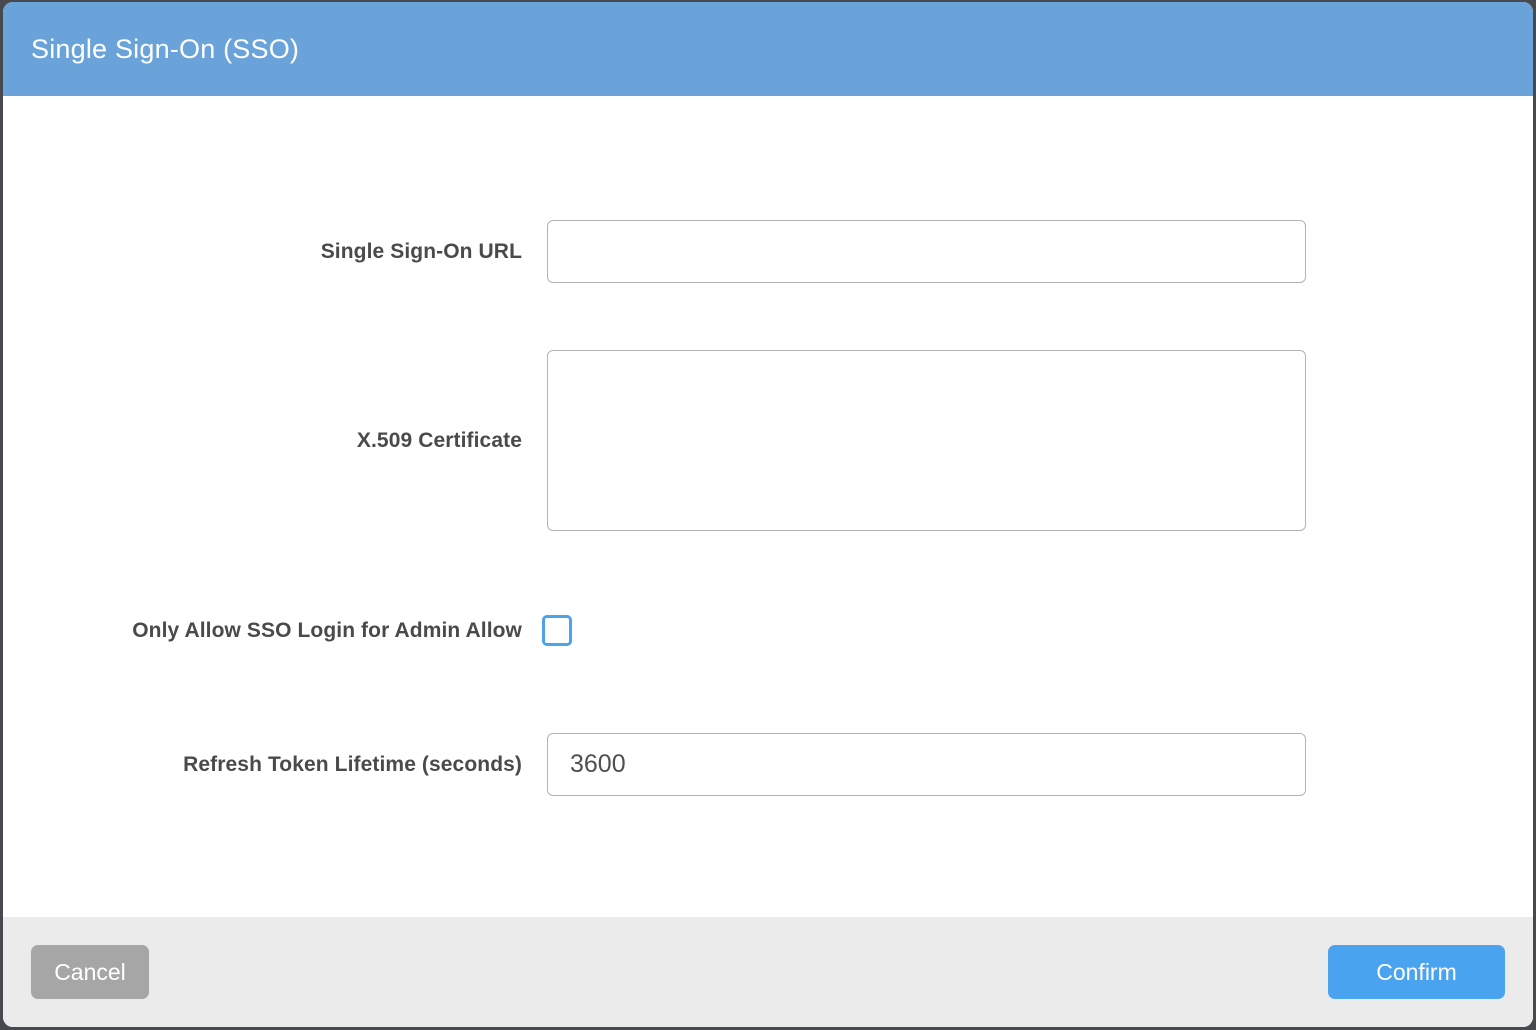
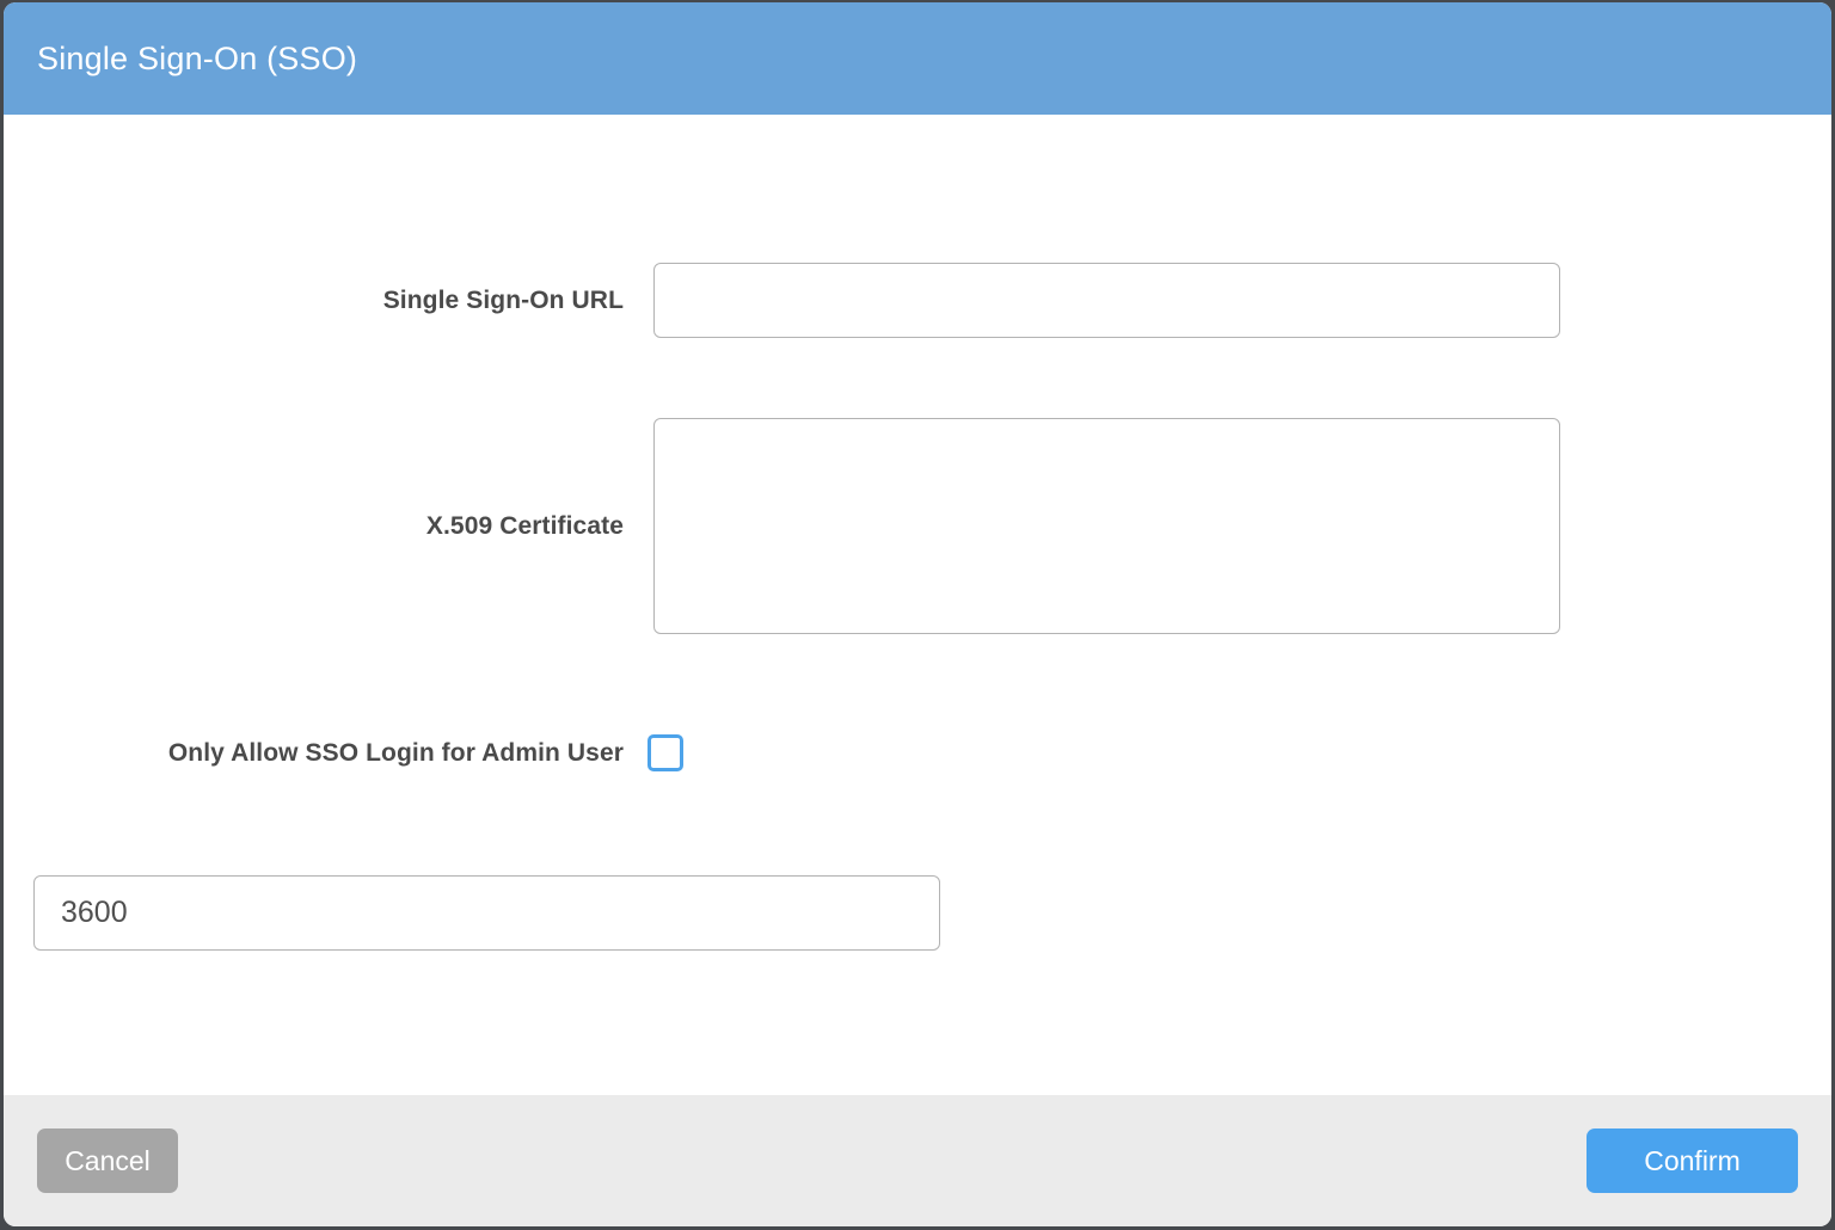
  Single Sign-On (SSO)
  Single Sign-On URL
  X.509 Certificate
- Only Allow SSO Login for Admin Allow
+ Only Allow SSO Login for Admin User
- Refresh Token Lifetime (seconds)
  3600
  Cancel
  Confirm
